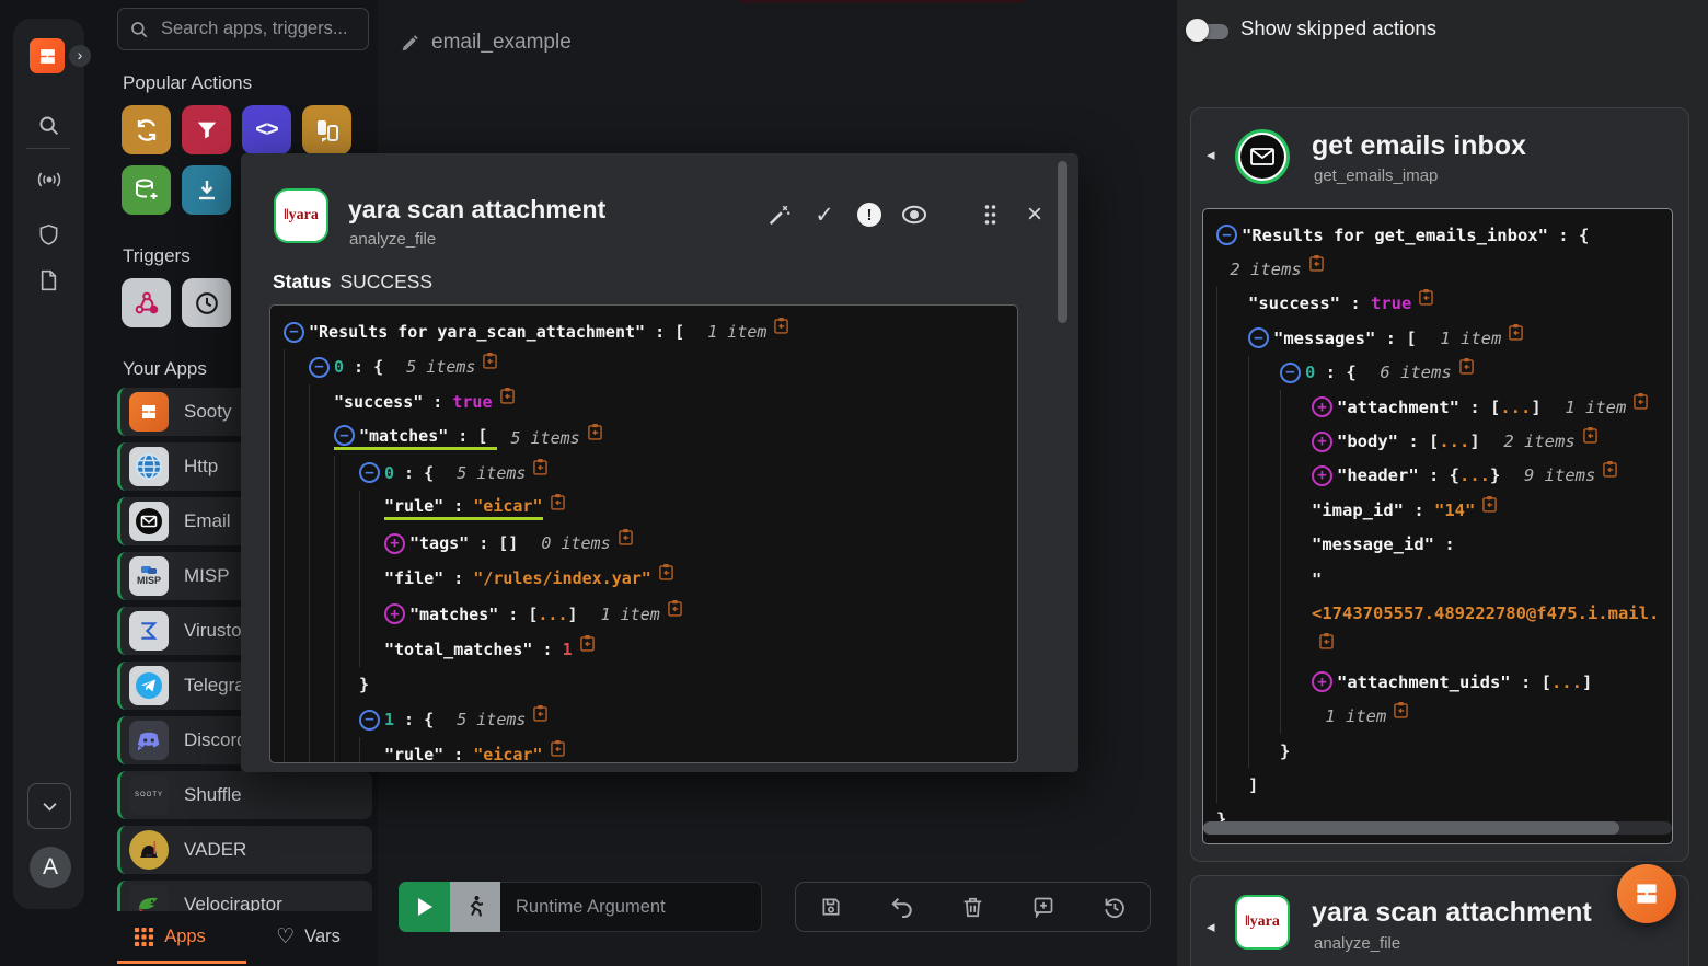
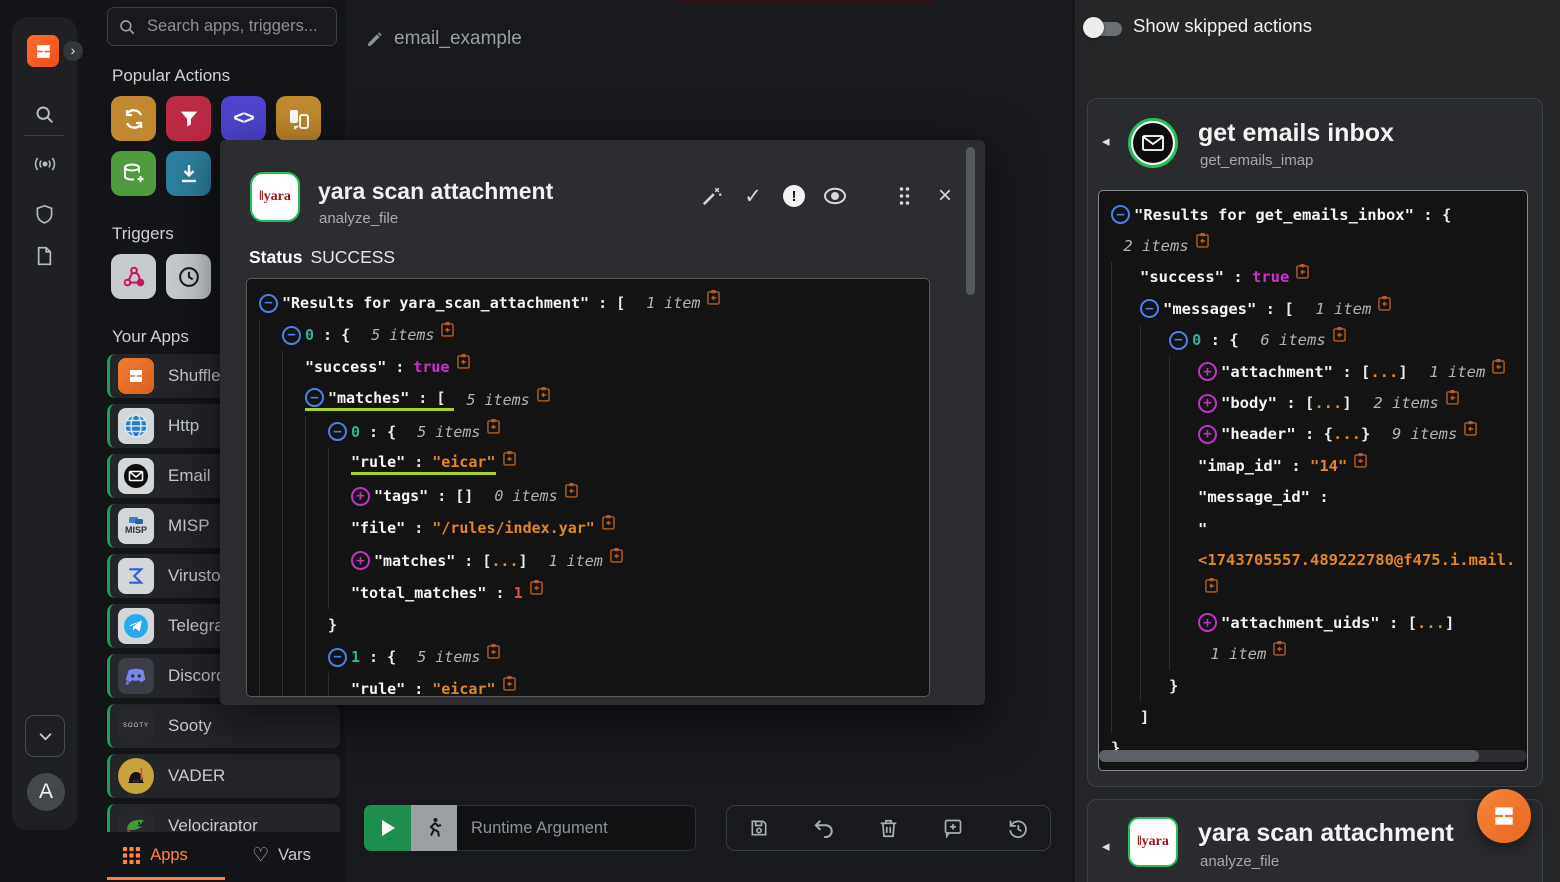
  ›
  A
  Search apps, triggers...
  Popular Actions
  <>
  Triggers
  Your Apps
- Sooty
+ Shuffle
  Http
  Email
  MISP
  MISP
  Virusto
  Telegr
  Discor
- Shuffle
+ Sooty
  VADER
  Velociraptor
  Apps
  ♡
  Vars
  email_example
  Runtime Argument
  ‖yara
  yara scan attachment
  analyze_file
  ✓
  !
  ×
  Status SUCCESS
  −
  "Results for yara_scan_attachment"
  : [
  1 item
  −
  0
  : {
  5 items
  "success"
  :
  true
  −
  "matches"
  : [
  5 items
  −
  0
  : {
  5 items
  "rule"
  :
  "eicar"
  +
  "tags"
  : []
  0 items
  "file"
  :
  "/rules/index.yar"
  +
  "matches"
  : [
  ...
  ]
  1 item
  "total_matches"
  :
  1
  }
  −
  1
  : {
  5 items
  "rule"
  :
  "eicar"
  Show skipped actions
  ◂
  get emails inbox
  get_emails_imap
  −
  "Results for get_emails_inbox"
  : {
  2 items
  "success"
  :
  true
  −
  "messages"
  : [
  1 item
  −
  0
  : {
  6 items
  +
  "attachment"
  : [
  ...
  ]
  1 item
  +
  "body"
  : [
  ...
  ]
  2 items
  +
  "header"
  : {
  ...
  }
  9 items
  "imap_id"
  :
  "14"
  "message_id"
  :
  "
  <1743705557.489222780@f475.i.mail.
  +
  "attachment_uids"
  : [
  ...
  ]
  1 item
  }
  ]
  }
  ◂
  ‖yara
  yara scan attachment
  analyze_file
